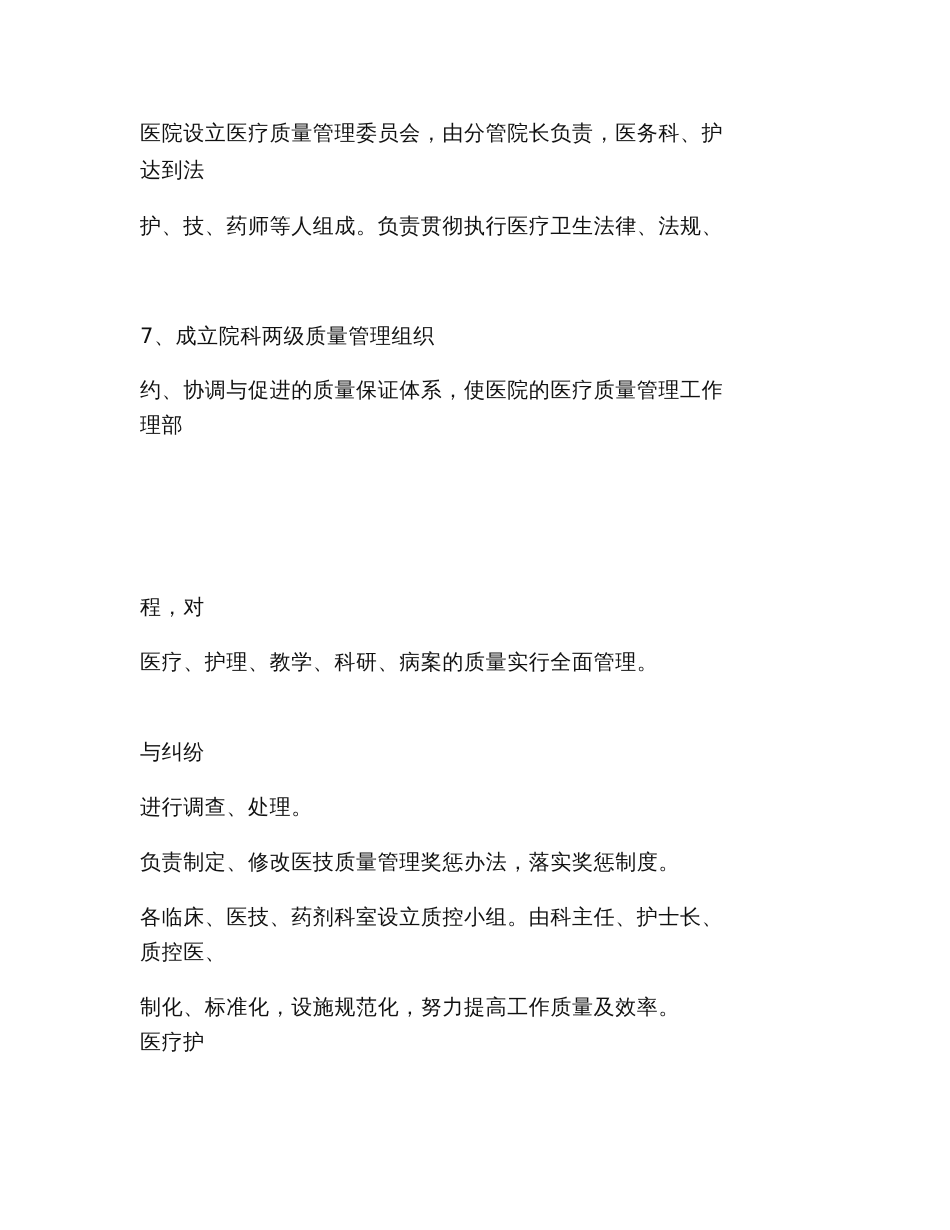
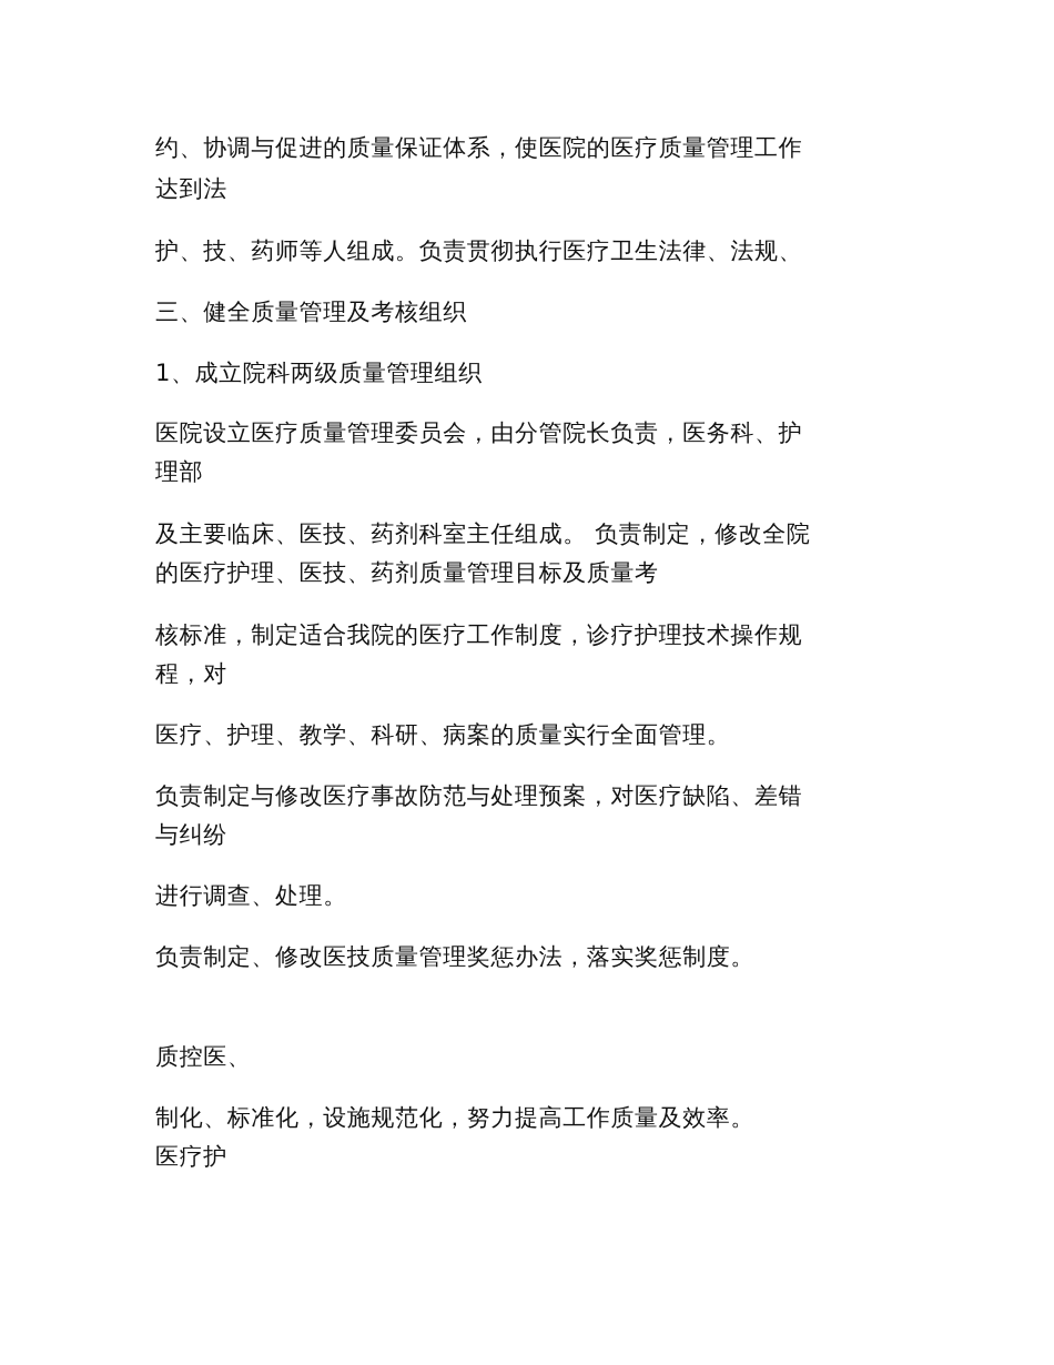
- 医院设立医疗质量管理委员会，由分管院长负责，医务科、护
+ 约、协调与促进的质量保证体系，使医院的医疗质量管理工作
  达到法
  护、技、药师等人组成。负责贯彻执行医疗卫生法律、法规、
+ 三、健全质量管理及考核组织
- 7、成立院科两级质量管理组织
+ 1、成立院科两级质量管理组织
- 约、协调与促进的质量保证体系，使医院的医疗质量管理工作
+ 医院设立医疗质量管理委员会，由分管院长负责，医务科、护
  理部
+ 及主要临床、医技、药剂科室主任组成。 负责制定，修改全院
+ 的医疗护理、医技、药剂质量管理目标及质量考
+ 核标准，制定适合我院的医疗工作制度，诊疗护理技术操作规
  程，对
  医疗、护理、教学、科研、病案的质量实行全面管理。
+ 负责制定与修改医疗事故防范与处理预案，对医疗缺陷、差错
  与纠纷
  进行调查、处理。
  负责制定、修改医技质量管理奖惩办法，落实奖惩制度。
- 各临床、医技、药剂科室设立质控小组。由科主任、护士长、
  质控医、
  制化、标准化，设施规范化，努力提高工作质量及效率。
  医疗护
